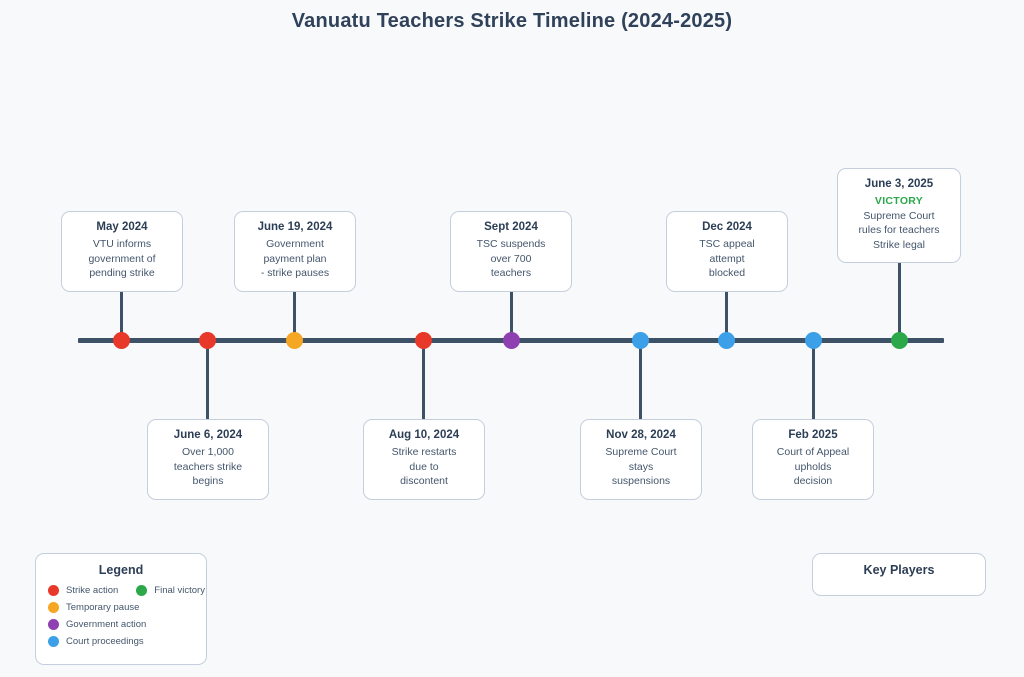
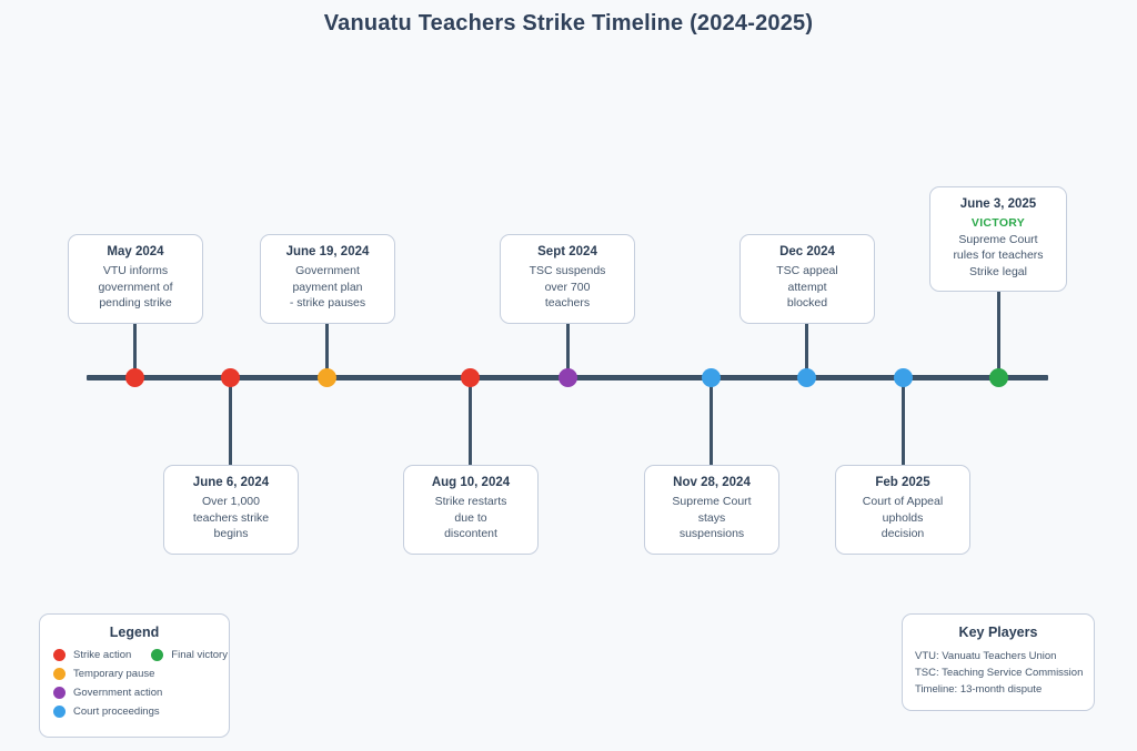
  Vanuatu Teachers Strike Timeline (2024-2025)
  May 2024
  VTU informs
  government of
  pending strike
  June 6, 2024
  Over 1,000
  teachers strike
  begins
  June 19, 2024
  Government
  payment plan
  - strike pauses
  Aug 10, 2024
  Strike restarts
  due to
  discontent
  Sept 2024
  TSC suspends
  over 700
  teachers
  Nov 28, 2024
  Supreme Court
  stays
  suspensions
  Dec 2024
  TSC appeal
  attempt
  blocked
  Feb 2025
  Court of Appeal
  upholds
  decision
  June 3, 2025
  VICTORY
  Supreme Court
  rules for teachers
  Strike legal
  Legend
  Strike action
  Final victory
  Temporary pause
  Government action
  Court proceedings
  Key Players
+ VTU: Vanuatu Teachers Union
+ TSC: Teaching Service Commission
+ Timeline: 13-month dispute
